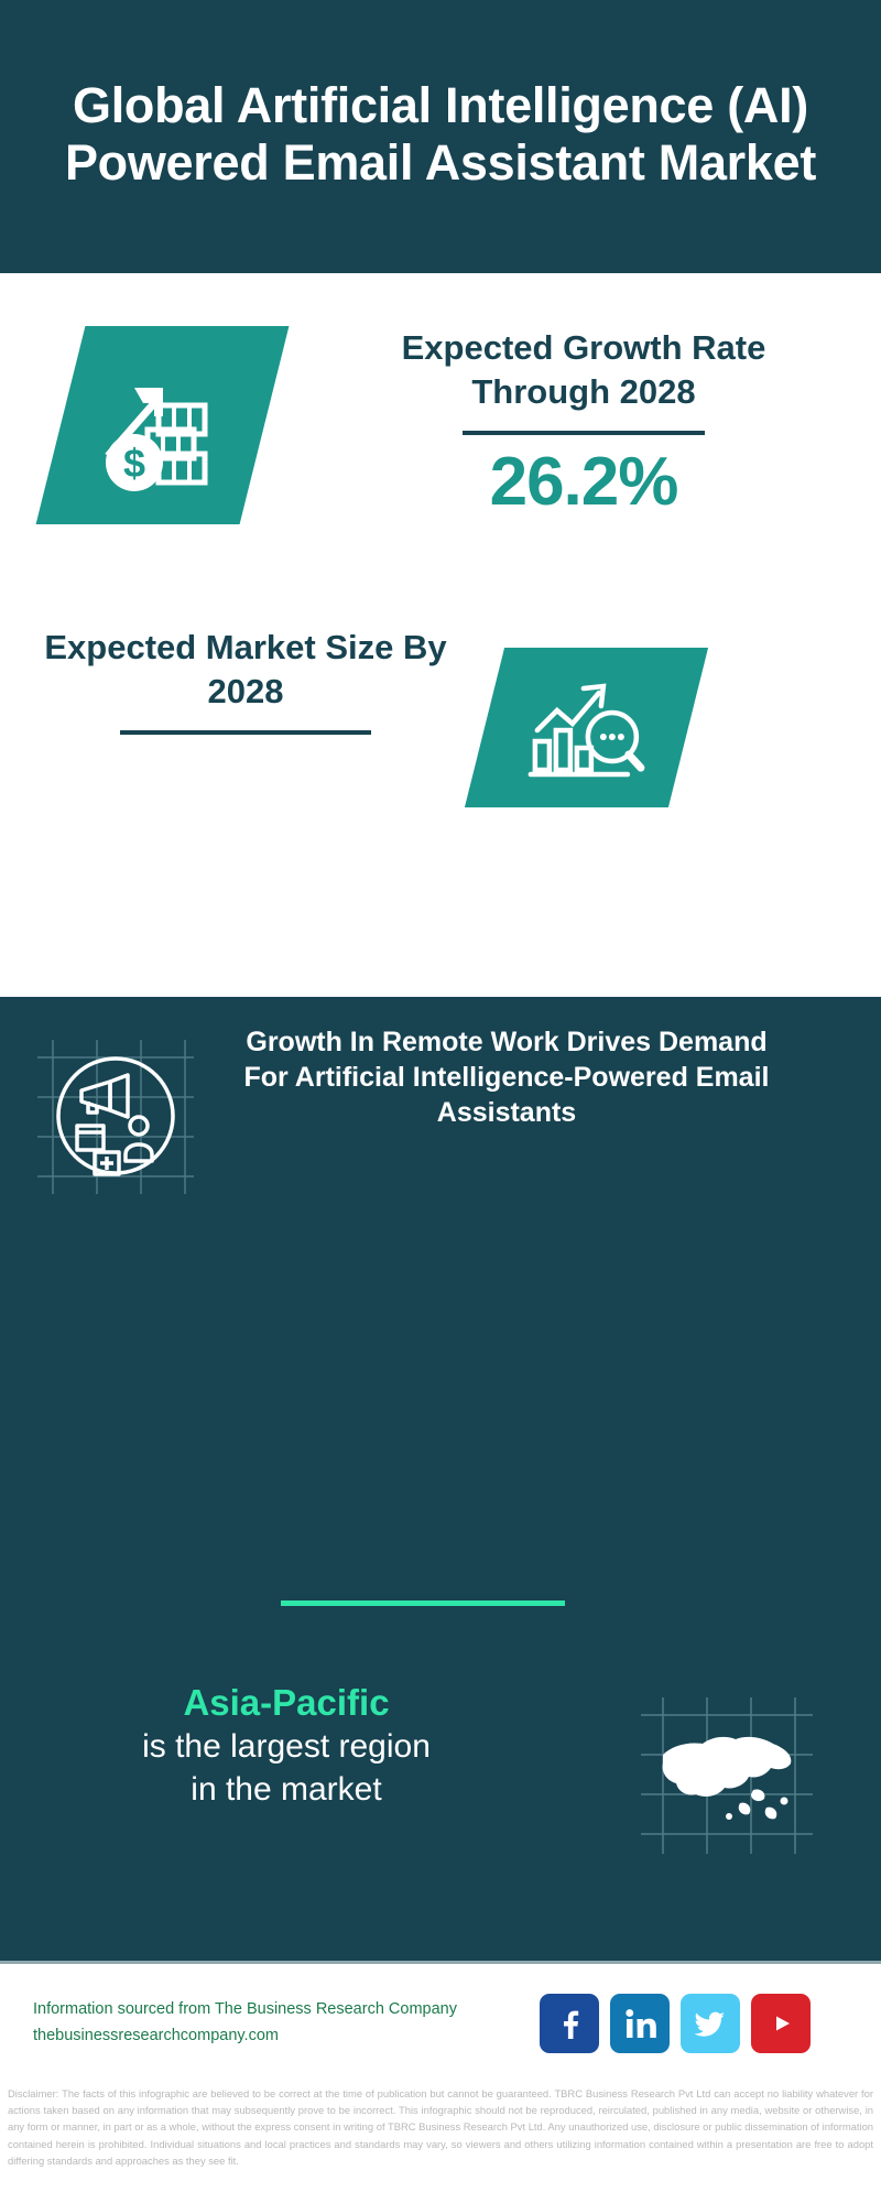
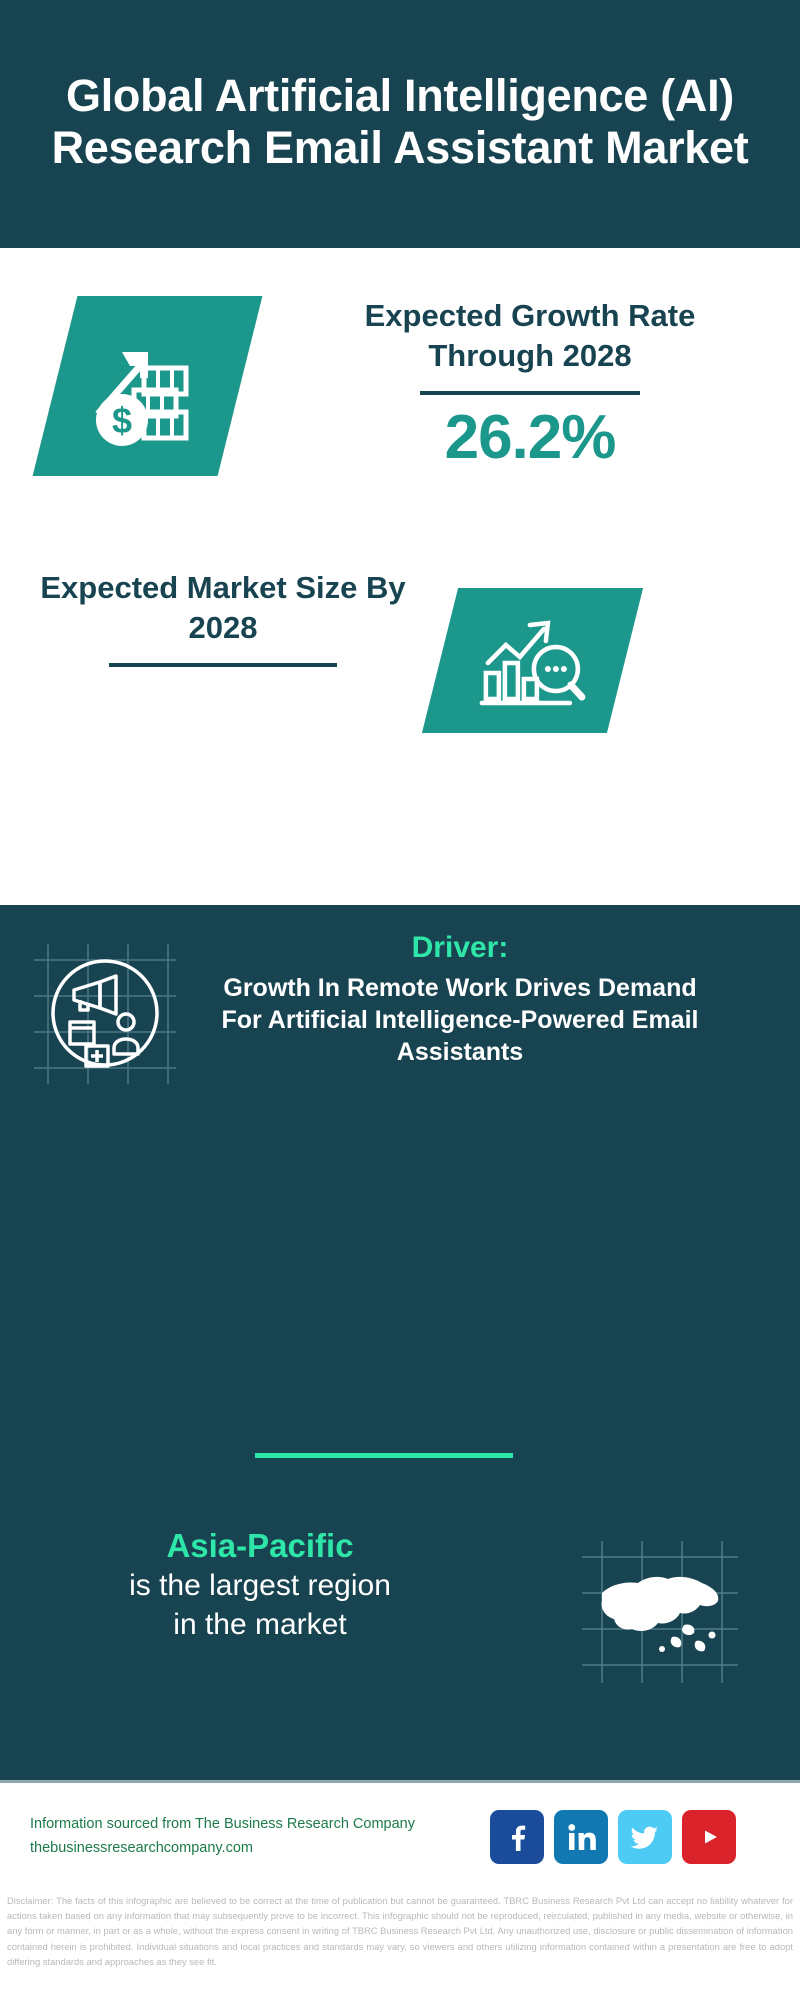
- Global Artificial Intelligence (AI) Powered Email Assistant Market
+ Global Artificial Intelligence (AI) Research Email Assistant Market
  Expected Growth Rate Through 2028
  26.2%
  Expected Market Size By 2028
+ Driver:
  Growth In Remote Work Drives Demand For Artificial Intelligence-Powered Email Assistants
  Asia-Pacific
  is the largest region
  in the market
  Information sourced from The Business Research Company
  thebusinessresearchcompany.com
  Disclaimer: The facts of this infographic are believed to be correct at the time of publication but cannot be guaranteed. TBRC Business Research Pvt Ltd can accept no liability whatever for actions taken based on any information that may subsequently prove to be incorrect. This infographic should not be reproduced, reirculated, published in any media, website or otherwise, in any form or manner, in part or as a whole, without the express consent in writing of TBRC Business Research Pvt Ltd. Any unauthorized use, disclosure or public dissemination of information contained herein is prohibited. Individual situations and local practices and standards may vary, so viewers and others utilizing information contained within a presentation are free to adopt differing standards and approaches as they see fit.
